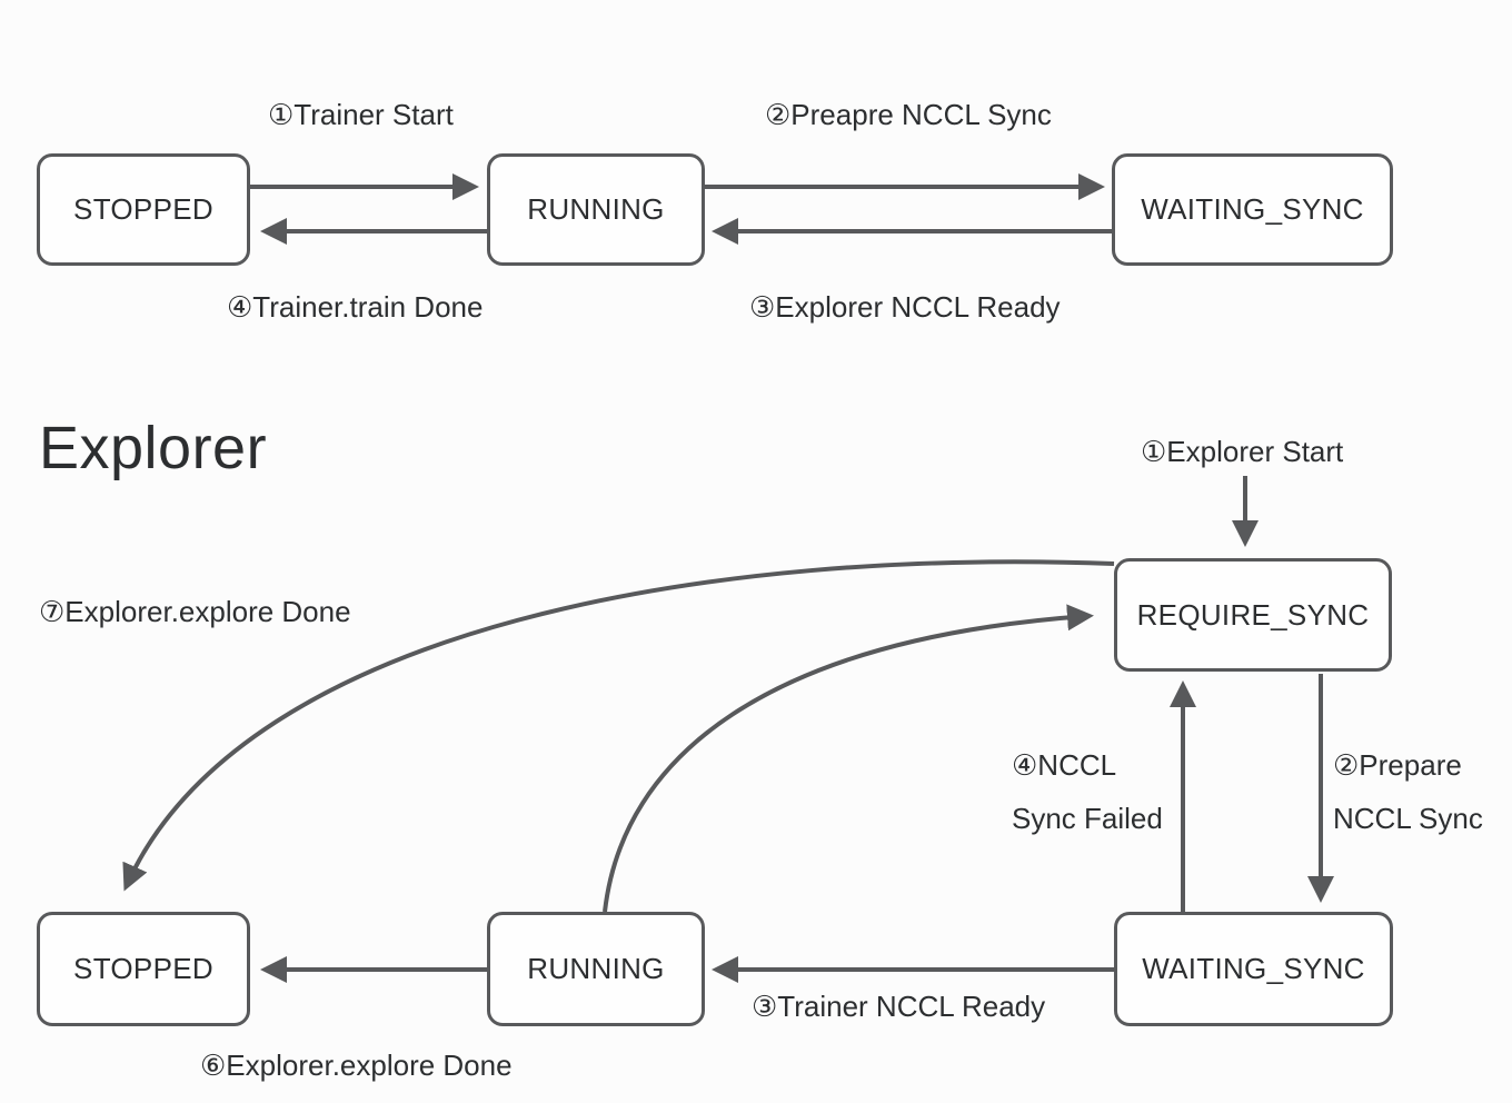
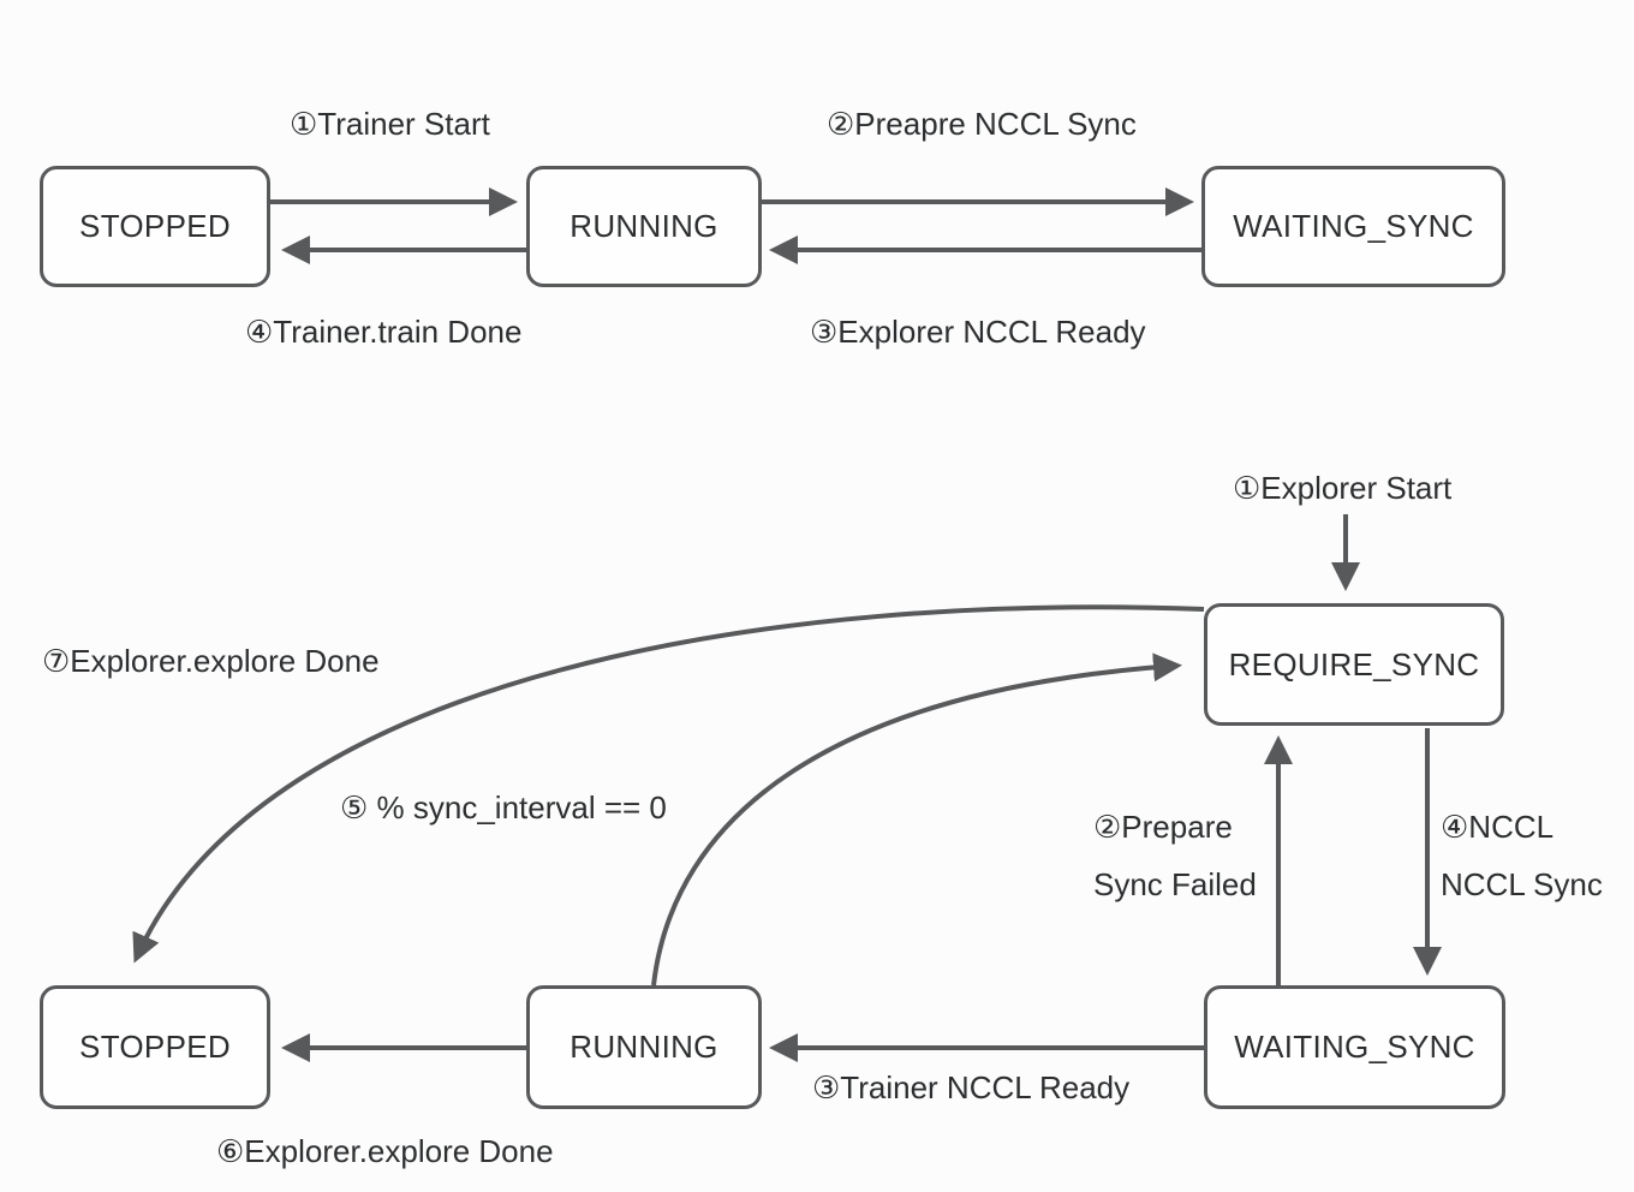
  STOPPED
  RUNNING
  WAITING_SYNC
  ①Trainer Start
  ②Preapre NCCL Sync
  ③Explorer NCCL Ready
  ④Trainer.train Done
- Explorer
  REQUIRE_SYNC
  WAITING_SYNC
  RUNNING
  STOPPED
  ①Explorer Start
- ②Prepare
+ ④NCCL
  NCCL Sync
- ④NCCL
+ ②Prepare
  Sync Failed
  ③Trainer NCCL Ready
+ ⑤ % sync_interval == 0
  ⑥Explorer.explore Done
  ⑦Explorer.explore Done
